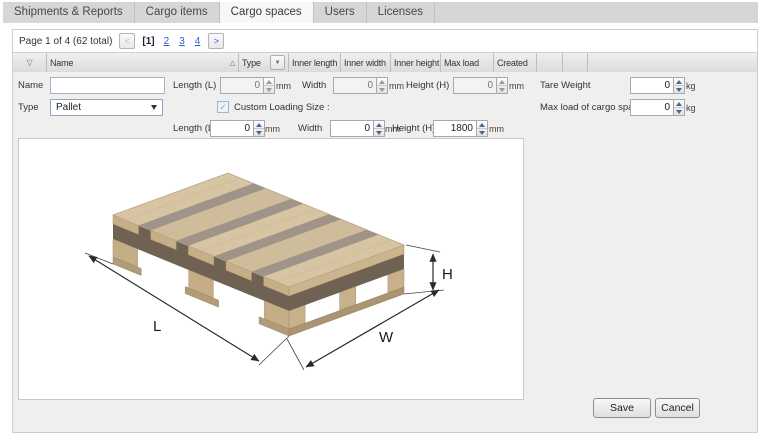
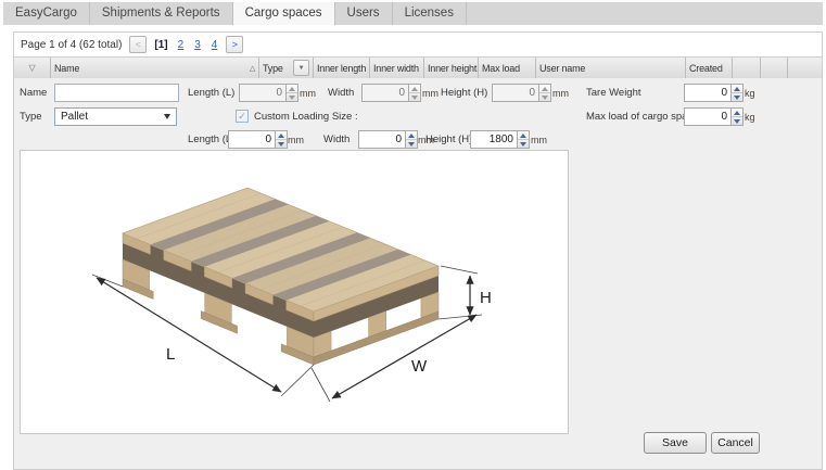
+ EasyCargo
  Shipments & Reports
- Cargo items
  Cargo spaces
  Users
  Licenses
  Page 1 of 4 (62 total)
  <
  [1]
  2
  3
  4
  >
  ▽
  Name
  Type
  Inner length
  Inner width
  Inner height
  Max load
+ User name
  Created
  Name
  Length (L)
  0
  mm
  Width
  0
  mm
  Height (H)
  0
  mm
  Tare Weight
  0
  kg
  Type
  Pallet
  ✓
  Custom Loading Size :
  Max load of cargo sp
  0
  kg
  Length (
  0
  mm
  Width
  0
  mm
  Height (H
  1800
  mm
  L
  W
  H
  Save
  Cancel
